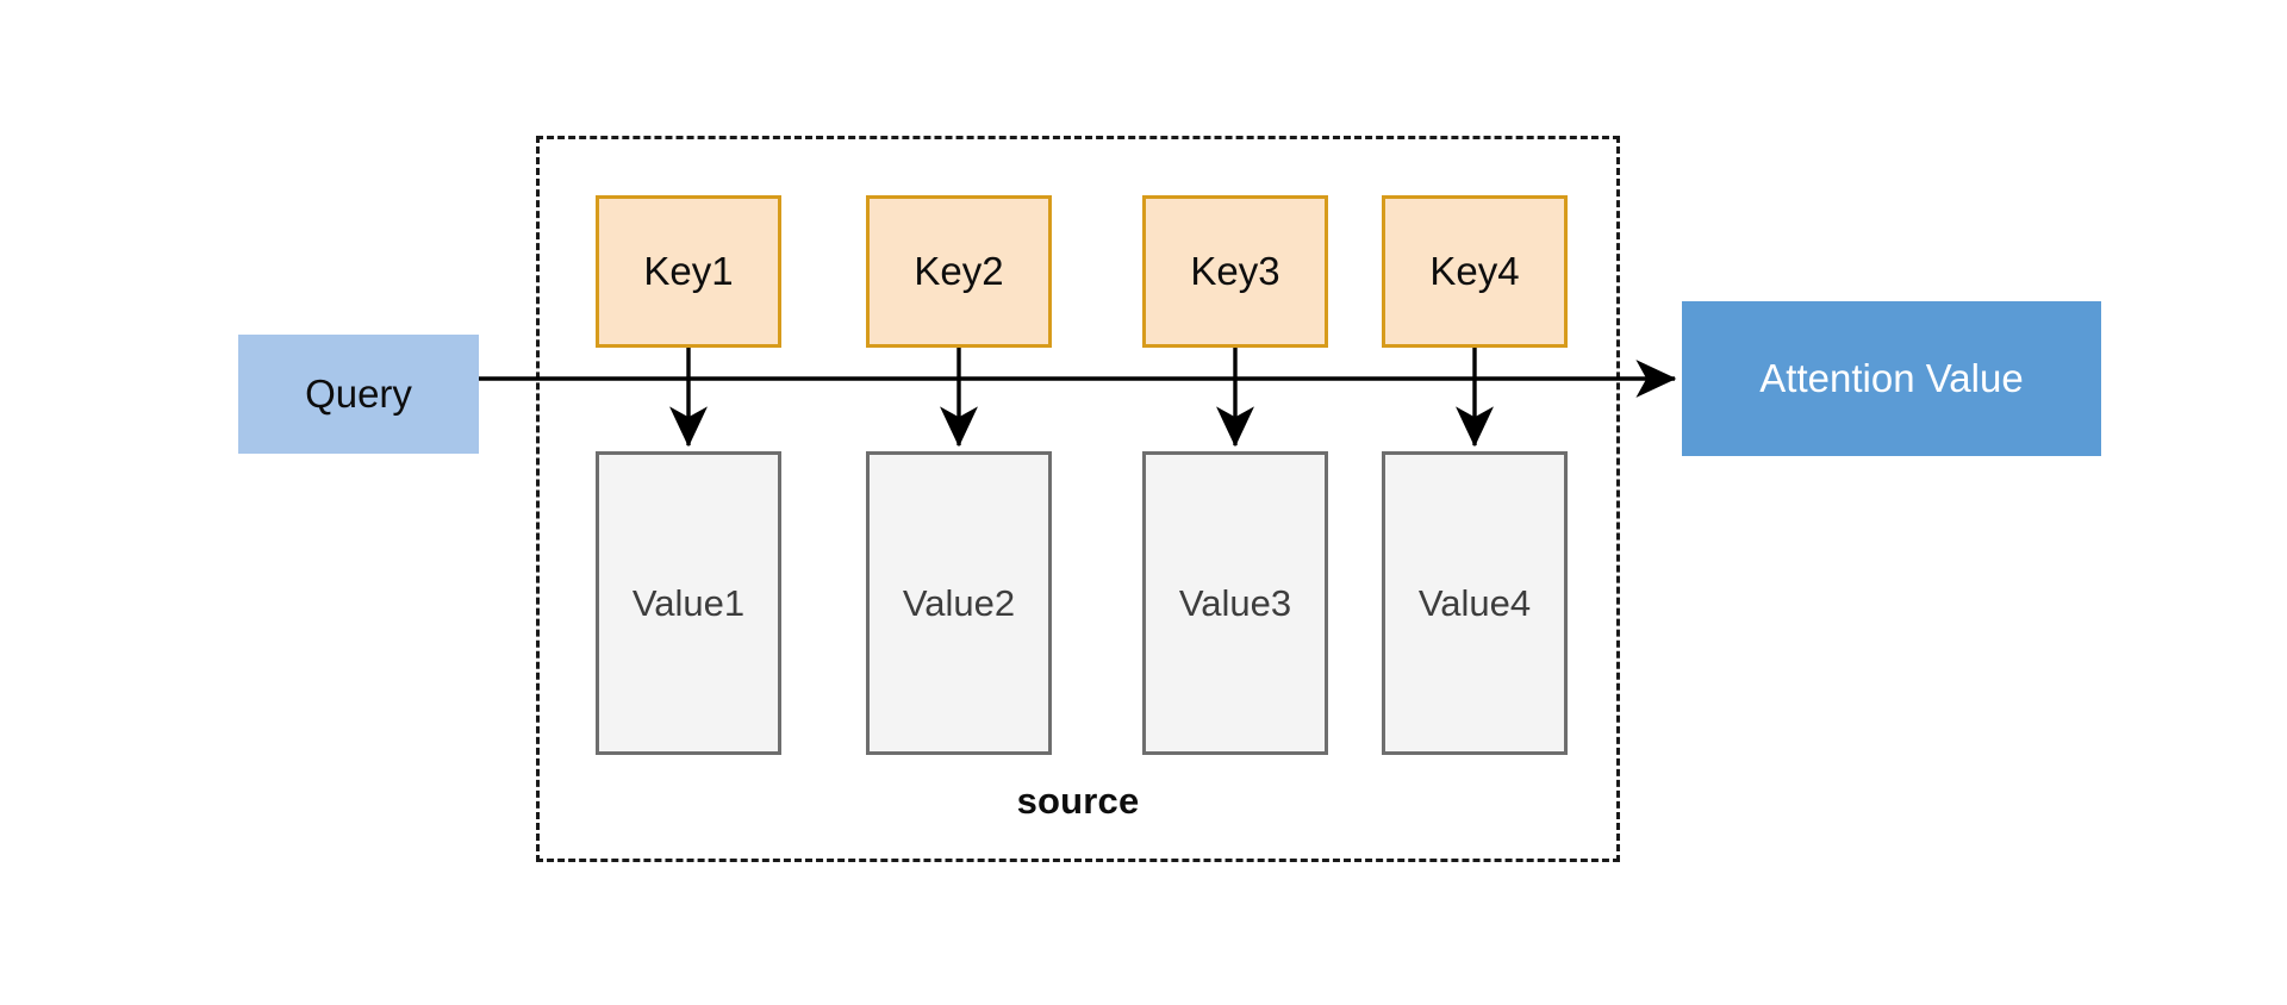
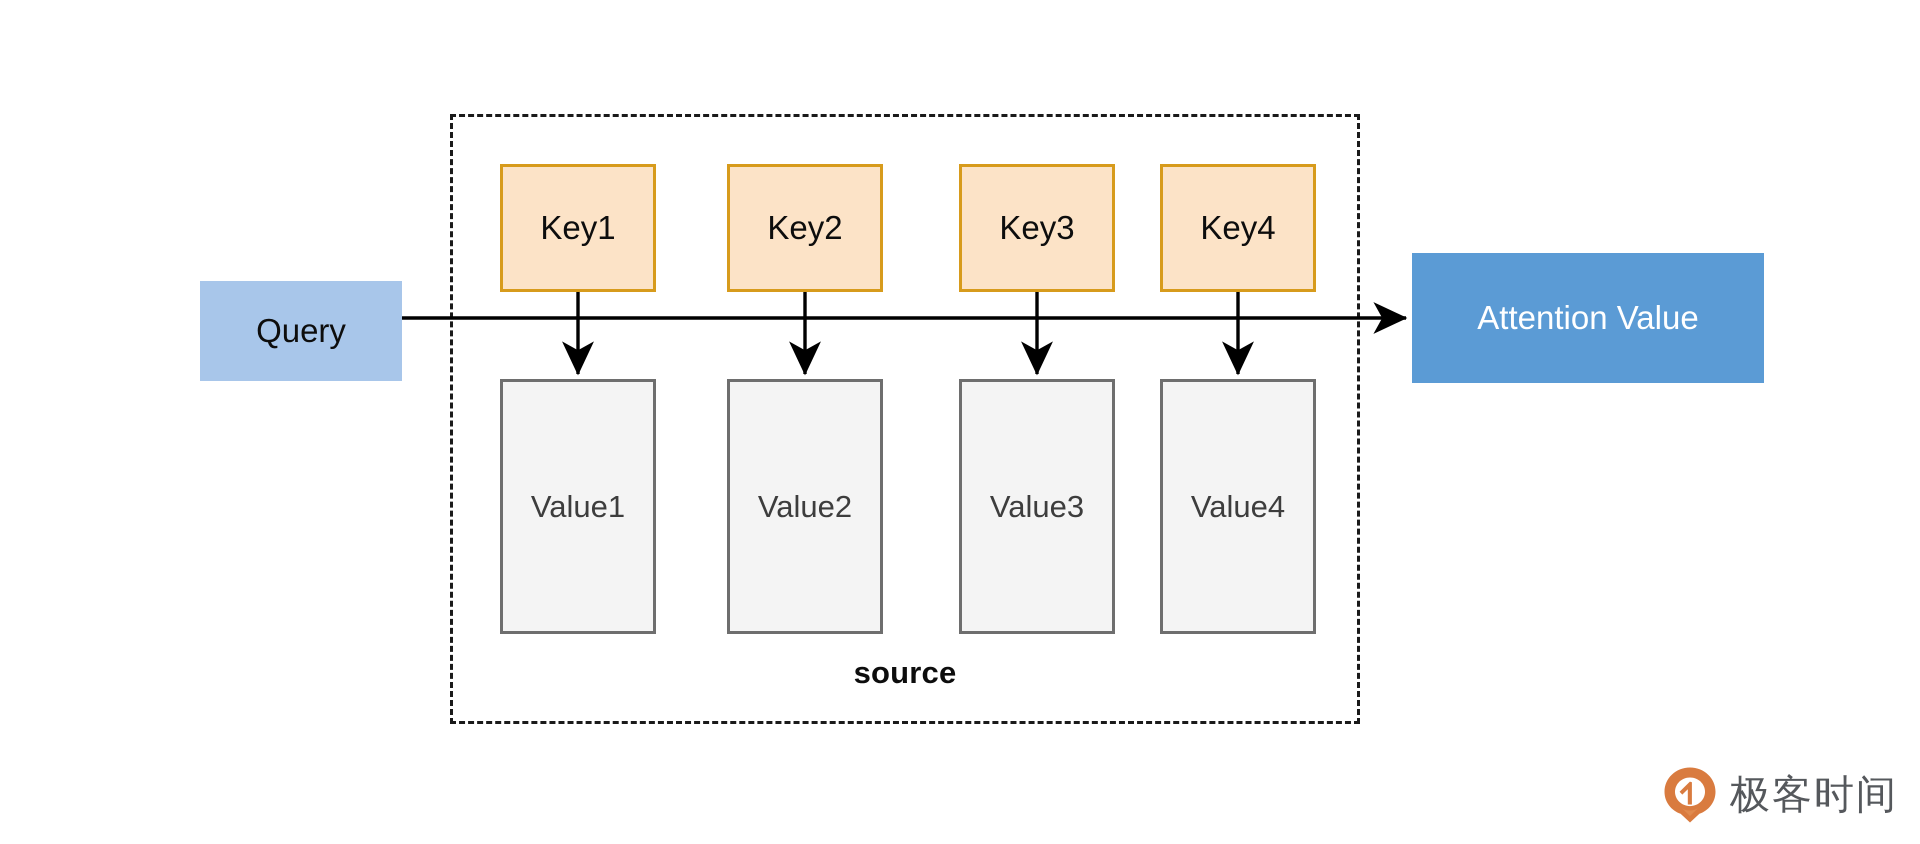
  source
  Query
  Key1
  Key2
  Key3
  Key4
  Value1
  Value2
  Value3
  Value4
  Attention Value
+ 极客时间
